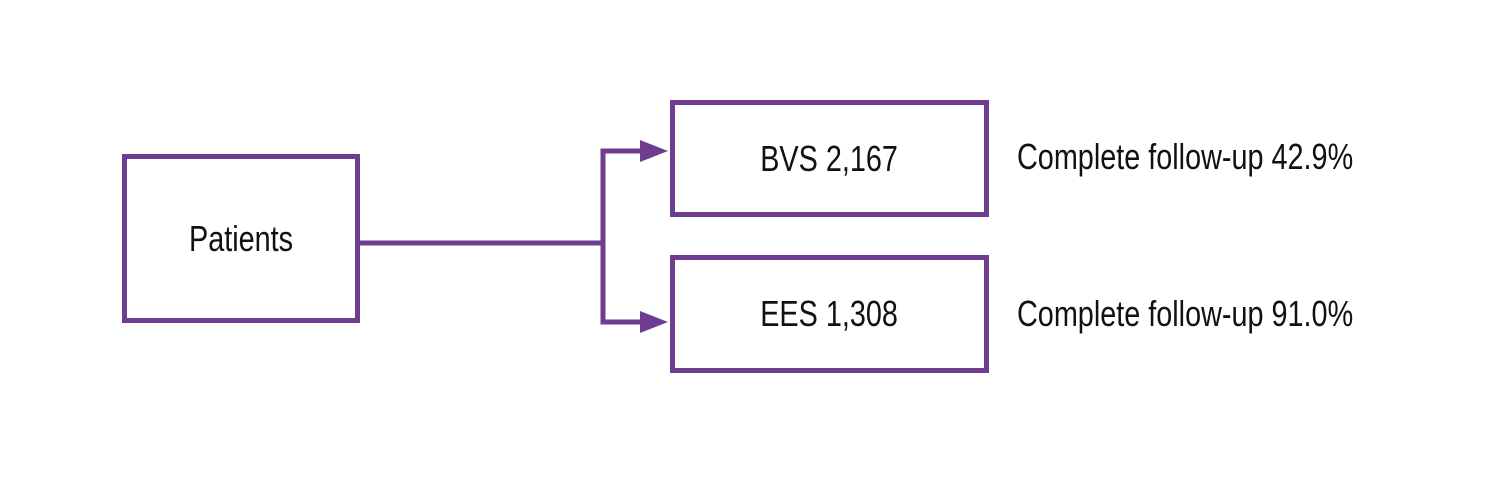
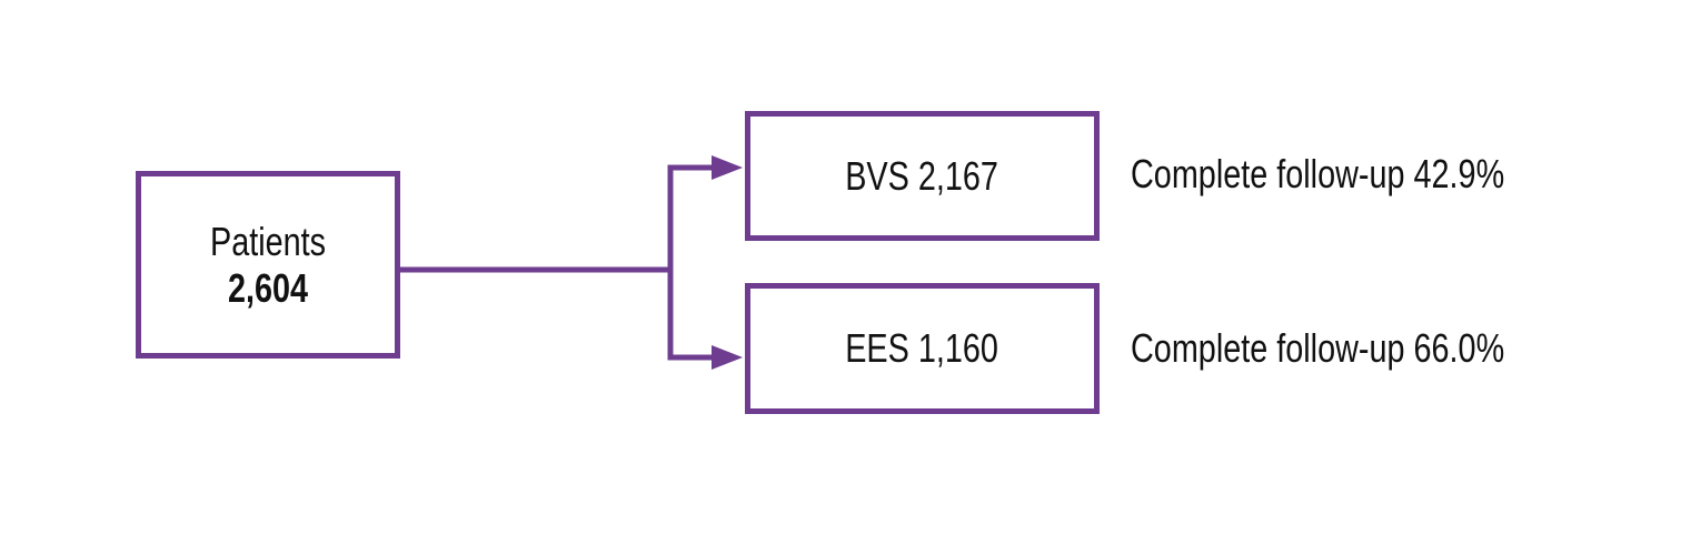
  Patients
+ 2,604
  BVS 2,167
- EES 1,308
+ EES 1,160
  Complete follow-up 42.9%
- Complete follow-up 91.0%
+ Complete follow-up 66.0%
